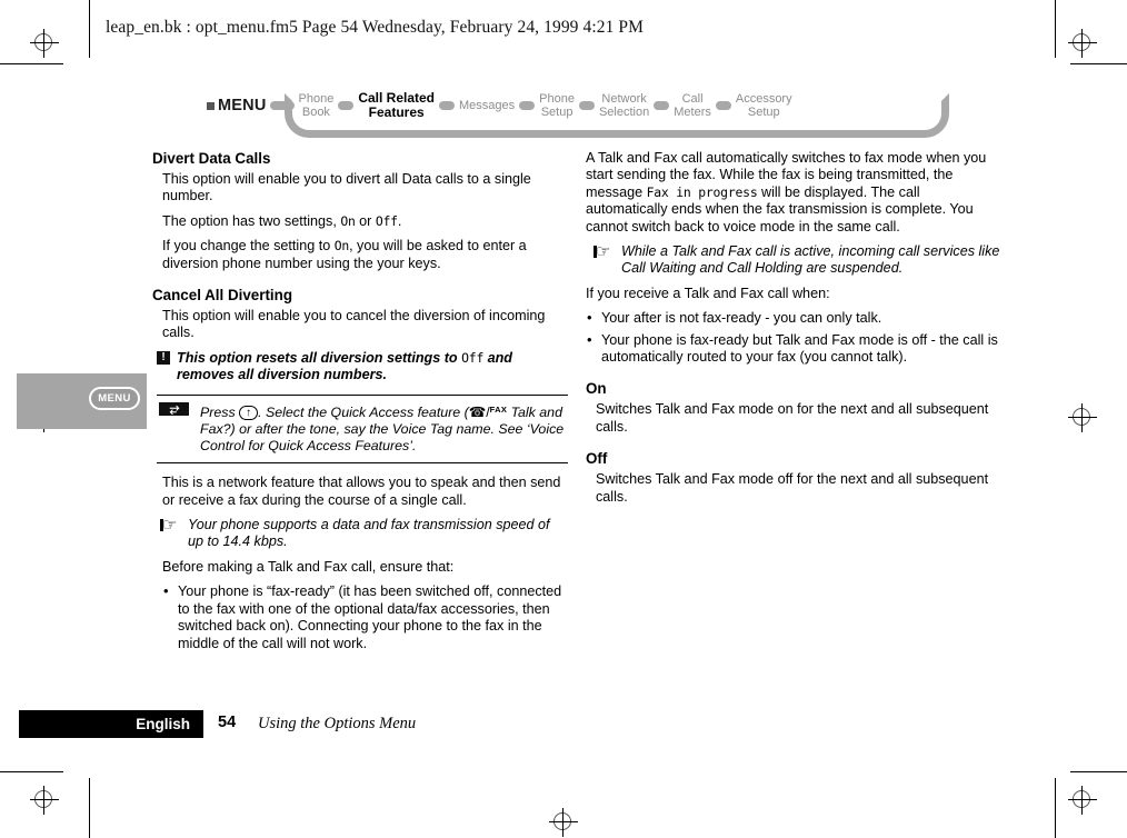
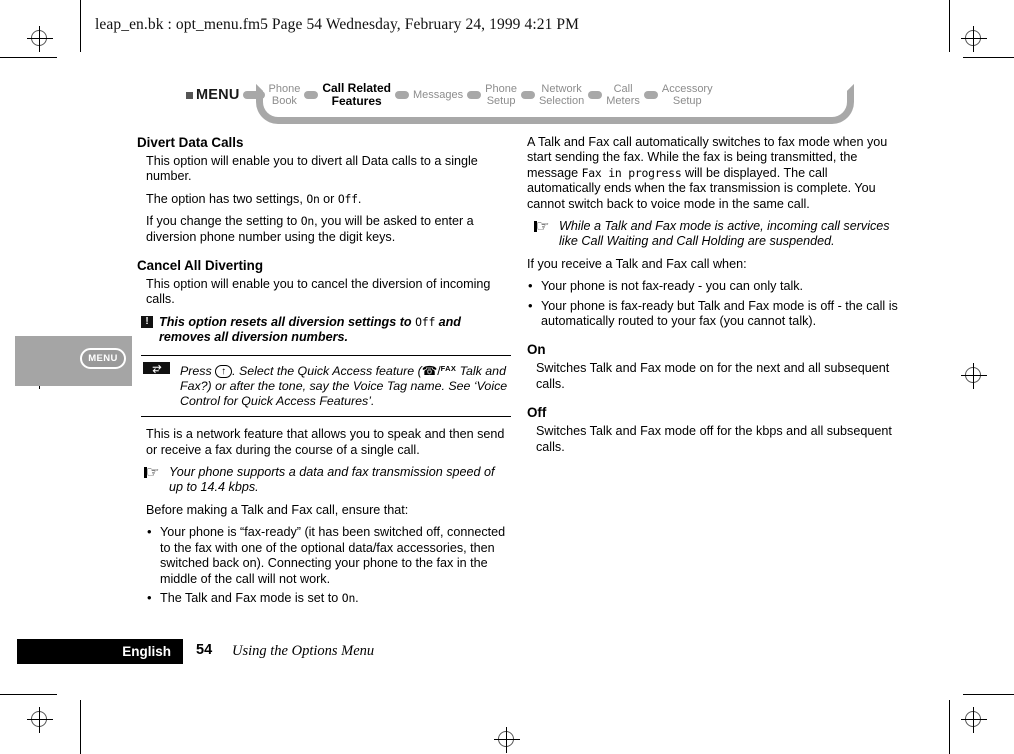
  leap_en.bk : opt_menu.fm5 Page 54 Wednesday, February 24, 1999 4:21 PM
  MENU
  Phone
  Book
  Call Related
  Features
  Messages
  Phone
  Setup
  Network
  Selection
  Call
  Meters
  Accessory
  Setup
  MENU
  Divert Data Calls
  This option will enable you to divert all Data calls to a single number.
  The option has two settings, On or Off.
- If you change the setting to On, you will be asked to enter a diversion phone number using the your keys.
+ If you change the setting to On, you will be asked to enter a diversion phone number using the digit keys.
  Cancel All Diverting
  This option will enable you to cancel the diversion of incoming calls.
  !
  This option resets all diversion settings to Off and removes all diversion numbers.
  ⥂
  Press ↑ . Select the Quick Access feature (☎/FAX Talk and Fax?) or after the tone, say the Voice Tag name. See ‘Voice Control for Quick Access Features’.
  This is a network feature that allows you to speak and then send or receive a fax during the course of a single call.
  ☞
  Your phone supports a data and fax transmission speed of up to 14.4 kbps.
  Before making a Talk and Fax call, ensure that:
  Your phone is “fax-ready” (it has been switched off, connected to the fax with one of the optional data/fax accessories, then switched back on). Connecting your phone to the fax in the middle of the call will not work.
+ The Talk and Fax mode is set to On.
  A Talk and Fax call automatically switches to fax mode when you start sending the fax. While the fax is being transmitted, the message Fax in progress will be displayed. The call automatically ends when the fax transmission is complete. You cannot switch back to voice mode in the same call.
  ☞
- While a Talk and Fax call is active, incoming call services like Call Waiting and Call Holding are suspended.
+ While a Talk and Fax mode is active, incoming call services like Call Waiting and Call Holding are suspended.
  If you receive a Talk and Fax call when:
- Your after is not fax-ready - you can only talk.
+ Your phone is not fax-ready - you can only talk.
  Your phone is fax-ready but Talk and Fax mode is off - the call is automatically routed to your fax (you cannot talk).
  On
  Switches Talk and Fax mode on for the next and all subsequent calls.
  Off
- Switches Talk and Fax mode off for the next and all subsequent calls.
+ Switches Talk and Fax mode off for the kbps and all subsequent calls.
  English
  54
  Using the Options Menu
